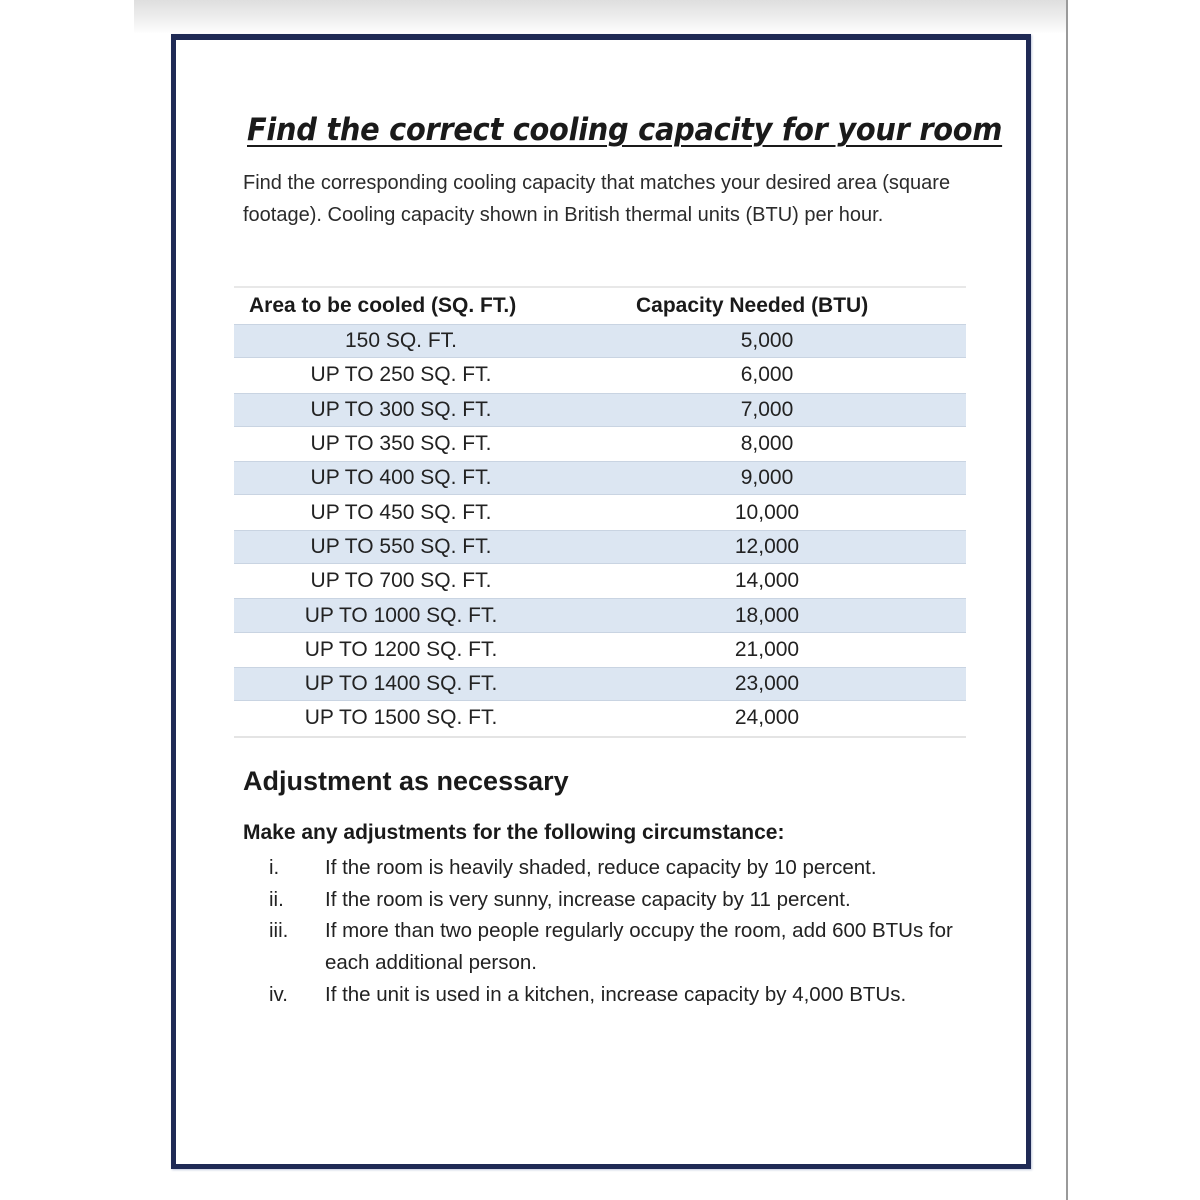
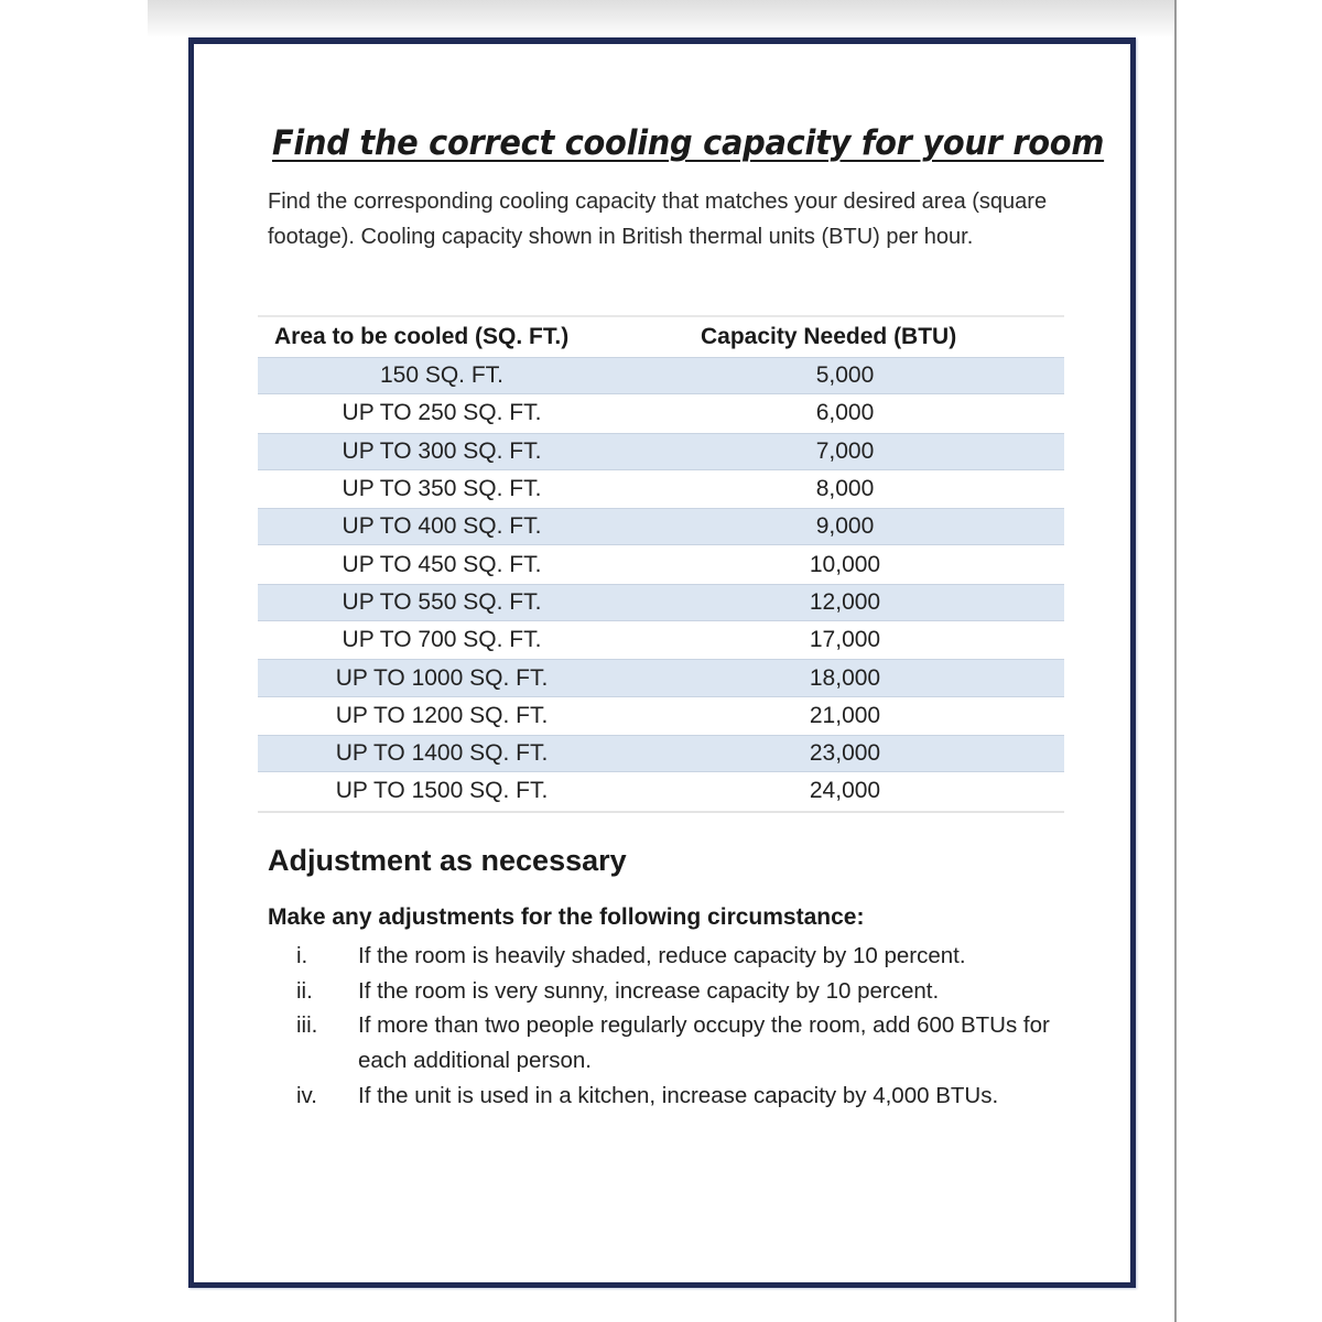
  Find the correct cooling capacity for your room
  Find the corresponding cooling capacity that matches your desired area (square footage). Cooling capacity shown in British thermal units (BTU) per hour.
  Area to be cooled (SQ. FT.)
  Capacity Needed (BTU)
  150 SQ. FT.
  5,000
  UP TO 250 SQ. FT.
  6,000
  UP TO 300 SQ. FT.
  7,000
  UP TO 350 SQ. FT.
  8,000
  UP TO 400 SQ. FT.
  9,000
  UP TO 450 SQ. FT.
  10,000
  UP TO 550 SQ. FT.
  12,000
  UP TO 700 SQ. FT.
- 14,000
+ 17,000
  UP TO 1000 SQ. FT.
  18,000
  UP TO 1200 SQ. FT.
  21,000
  UP TO 1400 SQ. FT.
  23,000
  UP TO 1500 SQ. FT.
  24,000
  Adjustment as necessary
  Make any adjustments for the following circumstance:
  i.
  If the room is heavily shaded, reduce capacity by 10 percent.
  ii.
- If the room is very sunny, increase capacity by 11 percent.
+ If the room is very sunny, increase capacity by 10 percent.
  iii.
  If more than two people regularly occupy the room, add 600 BTUs for each additional person.
  iv.
  If the unit is used in a kitchen, increase capacity by 4,000 BTUs.
